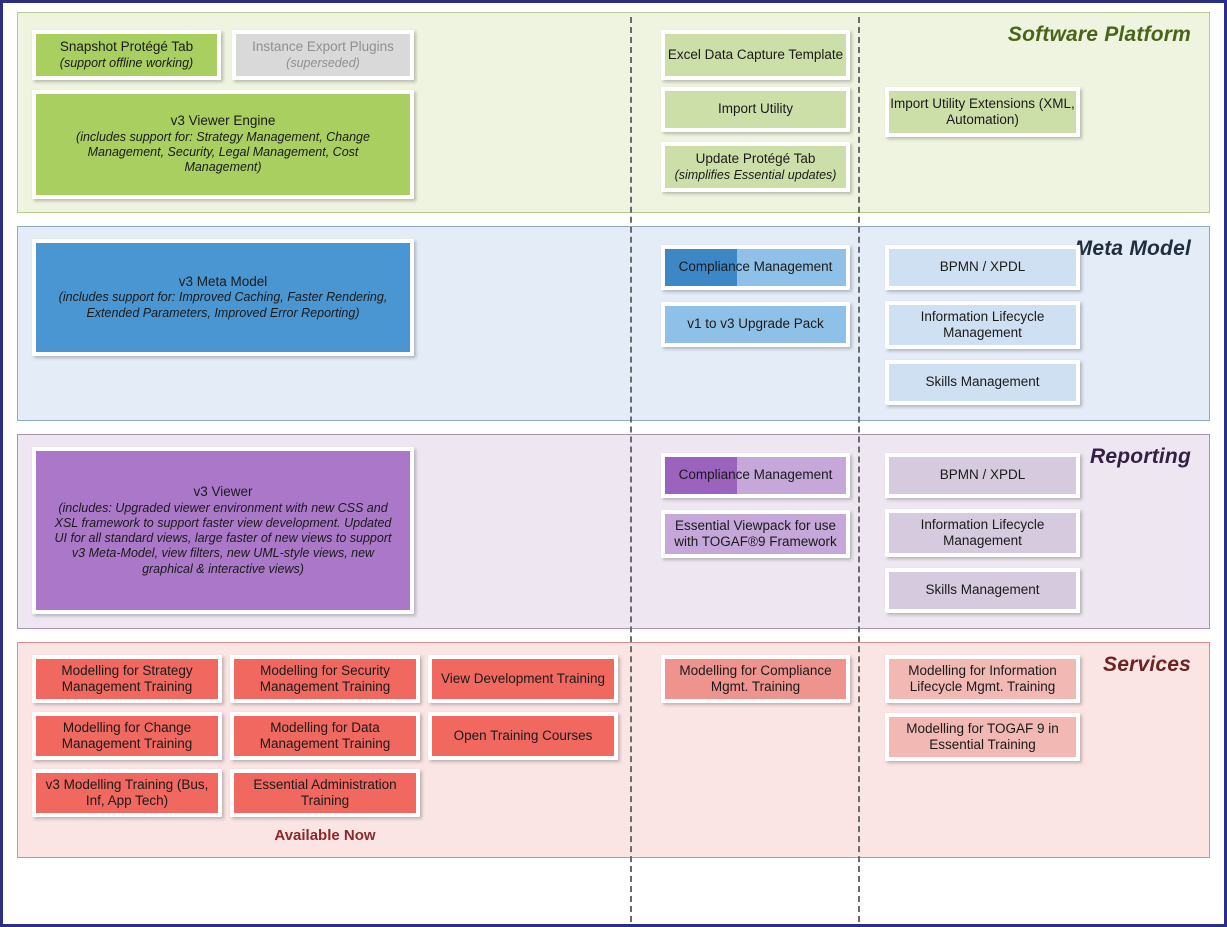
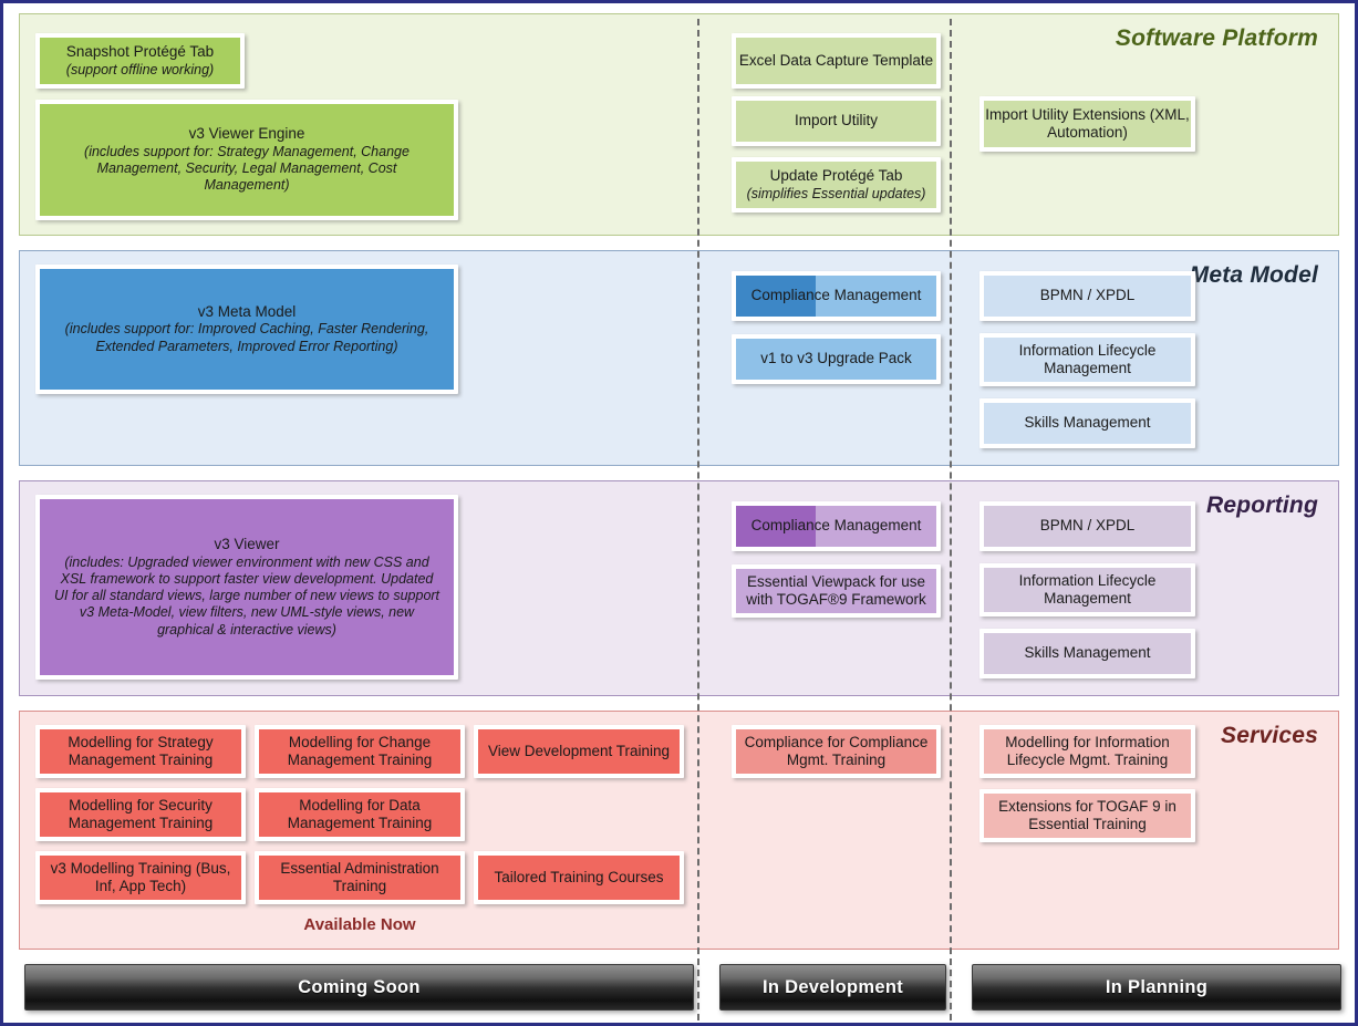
  Software Platform
  Snapshot Protégé Tab
  (support offline working)
- Instance Export Plugins
- (superseded)
  v3 Viewer Engine
  (includes support for: Strategy Management, Change Management, Security, Legal Management, Cost Management)
  Excel Data Capture Template
  Import Utility
  Update Protégé Tab
  (simplifies Essential updates)
  Import Utility Extensions (XML, Automation)
  Meta Model
  v3 Meta Model
  (includes support for: Improved Caching, Faster Rendering, Extended Parameters, Improved Error Reporting)
  Compliance Management
  v1 to v3 Upgrade Pack
  BPMN / XPDL
  Information Lifecycle Management
  Skills Management
  Reporting
  v3 Viewer
- (includes: Upgraded viewer environment with new CSS and XSL framework to support faster view development. Updated UI for all standard views, large faster of new views to support v3 Meta-Model, view filters, new UML-style views, new graphical & interactive views)
+ (includes: Upgraded viewer environment with new CSS and XSL framework to support faster view development. Updated UI for all standard views, large number of new views to support v3 Meta-Model, view filters, new UML-style views, new graphical & interactive views)
  Compliance Management
  Essential Viewpack for use with TOGAF®9 Framework
  BPMN / XPDL
  Information Lifecycle Management
  Skills Management
  Services
  Modelling for Strategy Management Training
- Modelling for Security Management Training
+ Modelling for Change Management Training
  View Development Training
- Modelling for Change Management Training
+ Modelling for Security Management Training
  Modelling for Data Management Training
- Open Training Courses
  v3 Modelling Training (Bus, Inf, App Tech)
  Essential Administration Training
+ Tailored Training Courses
  Available Now
- Modelling for Compliance Mgmt. Training
+ Compliance for Compliance Mgmt. Training
  Modelling for Information Lifecycle Mgmt. Training
- Modelling for TOGAF 9 in Essential Training
+ Extensions for TOGAF 9 in Essential Training
+ Coming Soon
+ In Development
+ In Planning
